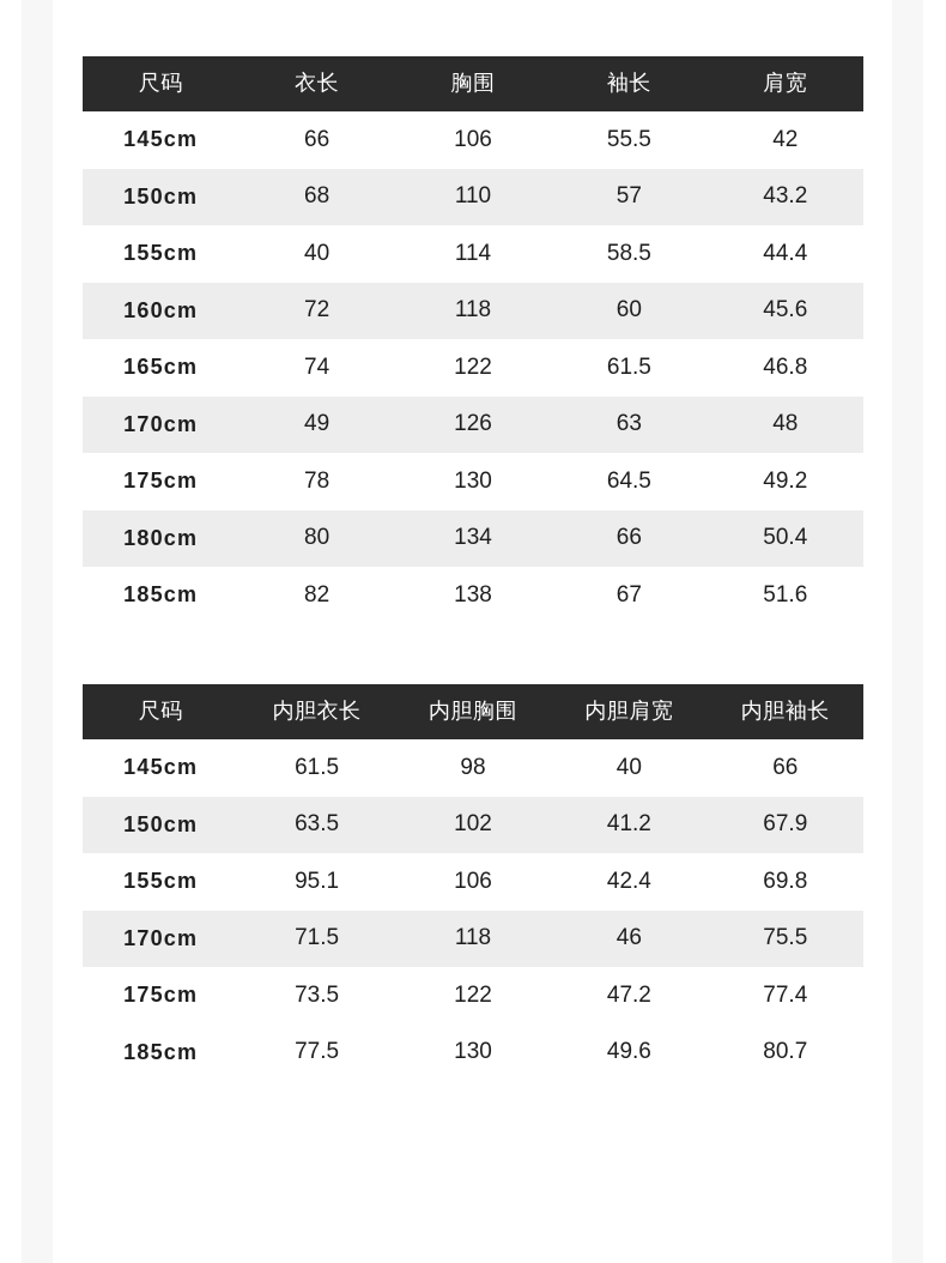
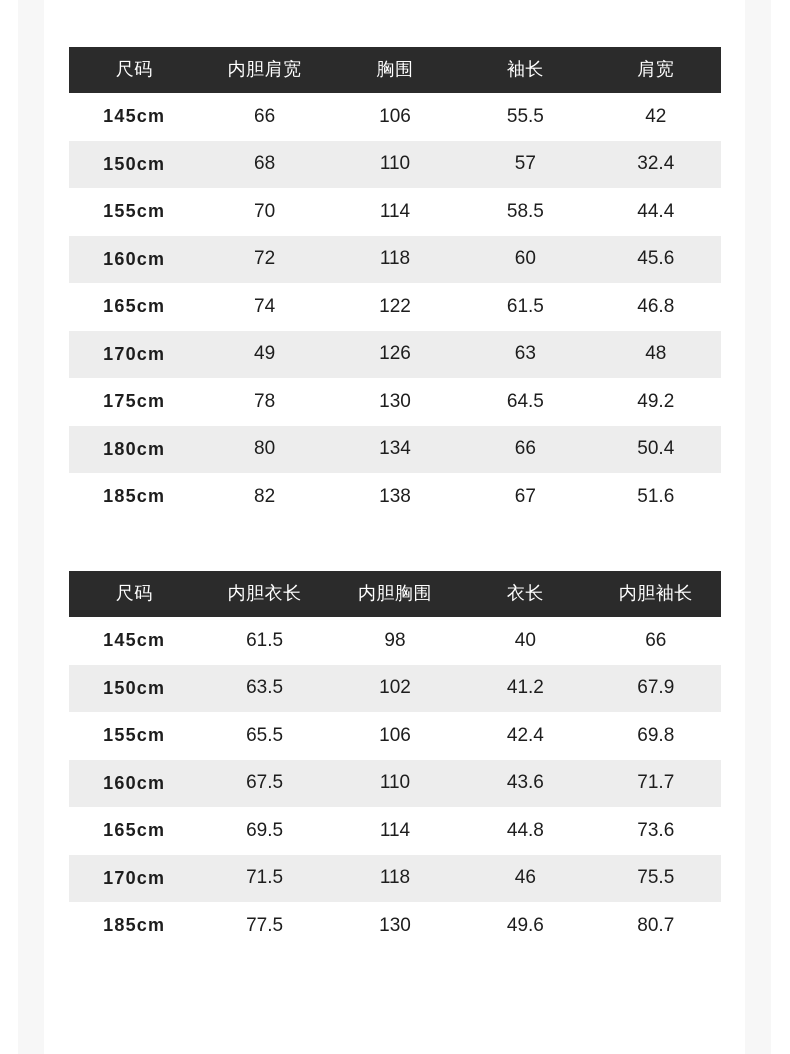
- 尺码	衣长	胸围	袖长	肩宽
+ 尺码	内胆肩宽	胸围	袖长	肩宽
  145cm	66	106	55.5	42
- 150cm	68	110	57	43.2
+ 150cm	68	110	57	32.4
- 155cm	40	114	58.5	44.4
+ 155cm	70	114	58.5	44.4
  160cm	72	118	60	45.6
  165cm	74	122	61.5	46.8
  170cm	49	126	63	48
  175cm	78	130	64.5	49.2
  180cm	80	134	66	50.4
  185cm	82	138	67	51.6
- 尺码	内胆衣长	内胆胸围	内胆肩宽	内胆袖长
+ 尺码	内胆衣长	内胆胸围	衣长	内胆袖长
  145cm	61.5	98	40	66
  150cm	63.5	102	41.2	67.9
- 155cm	95.1	106	42.4	69.8
+ 155cm	65.5	106	42.4	69.8
+ 160cm	67.5	110	43.6	71.7
+ 165cm	69.5	114	44.8	73.6
  170cm	71.5	118	46	75.5
- 175cm	73.5	122	47.2	77.4
  185cm	77.5	130	49.6	80.7
